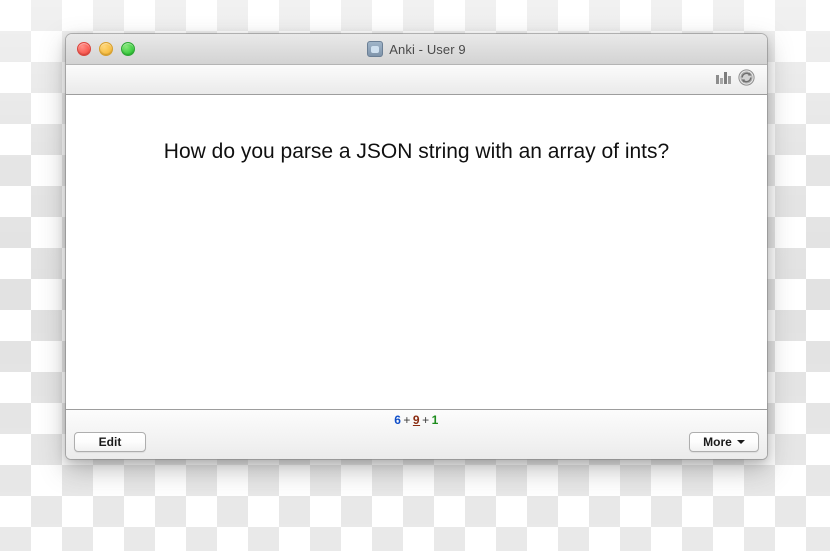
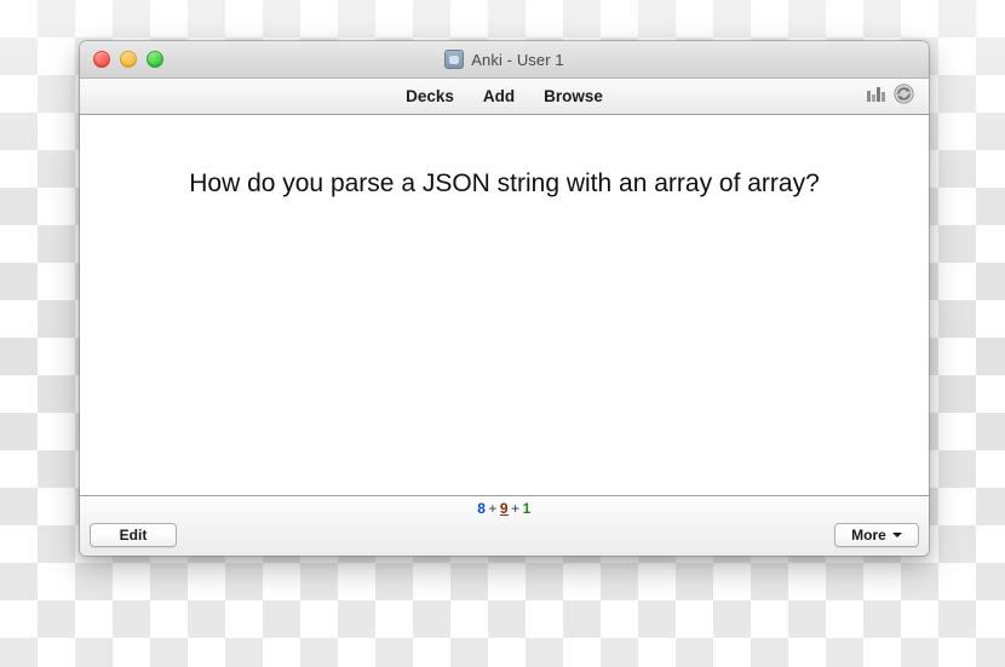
- Anki - User 9
+ Anki - User 1
+ Decks
+ Add
+ Browse
- How do you parse a JSON string with an array of ints?
+ How do you parse a JSON string with an array of array?
- 6 + 9 + 1
+ 8 + 9 + 1
  Edit
  More
